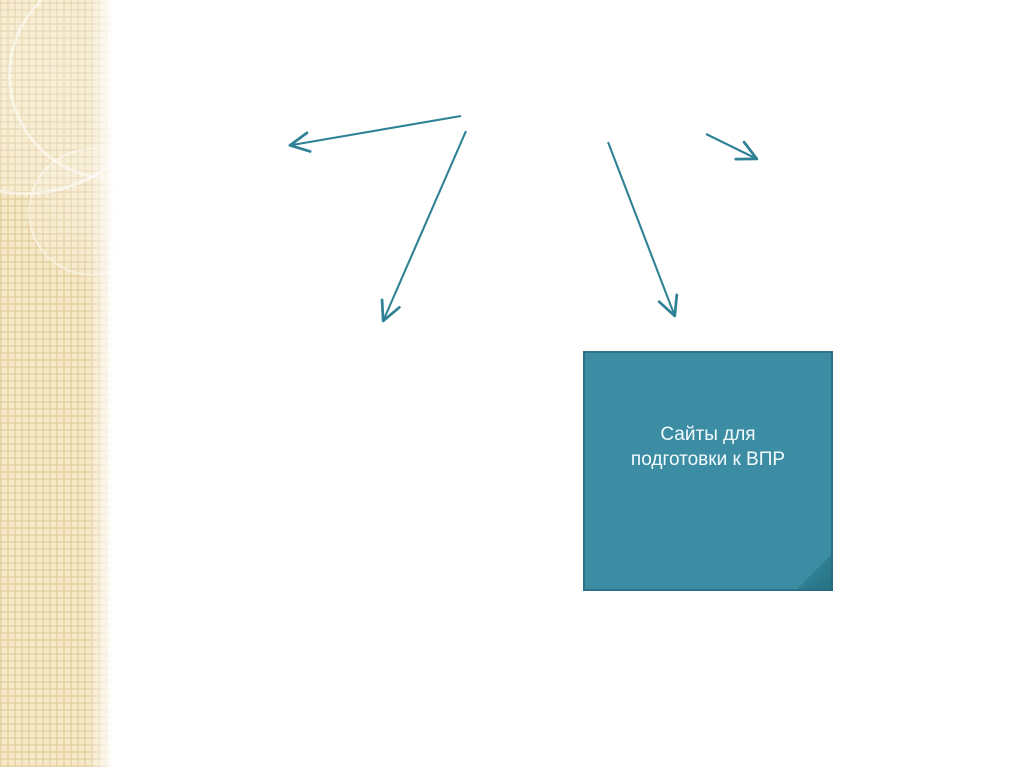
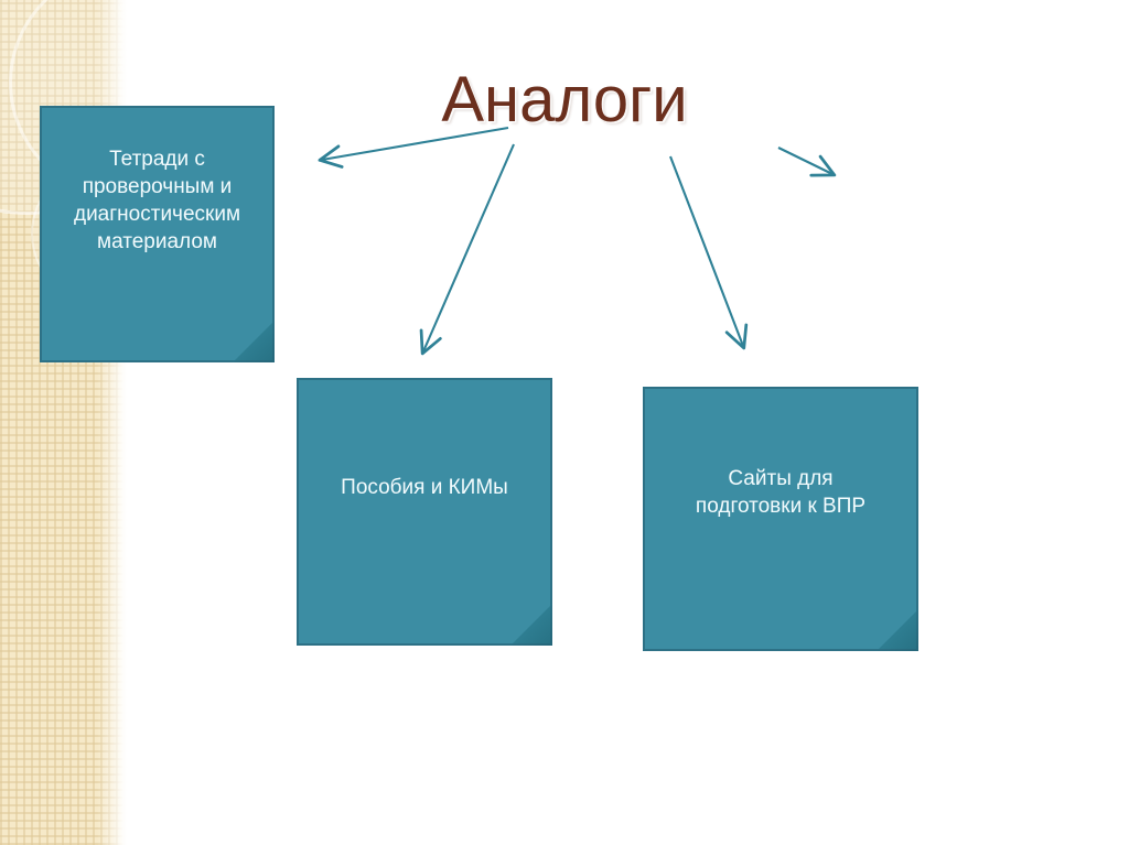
+ Аналоги
+ Тетради с
+ проверочным и
+ диагностическим
+ материалом
+ Пособия и КИМы
  Сайты для
  подготовки к ВПР
